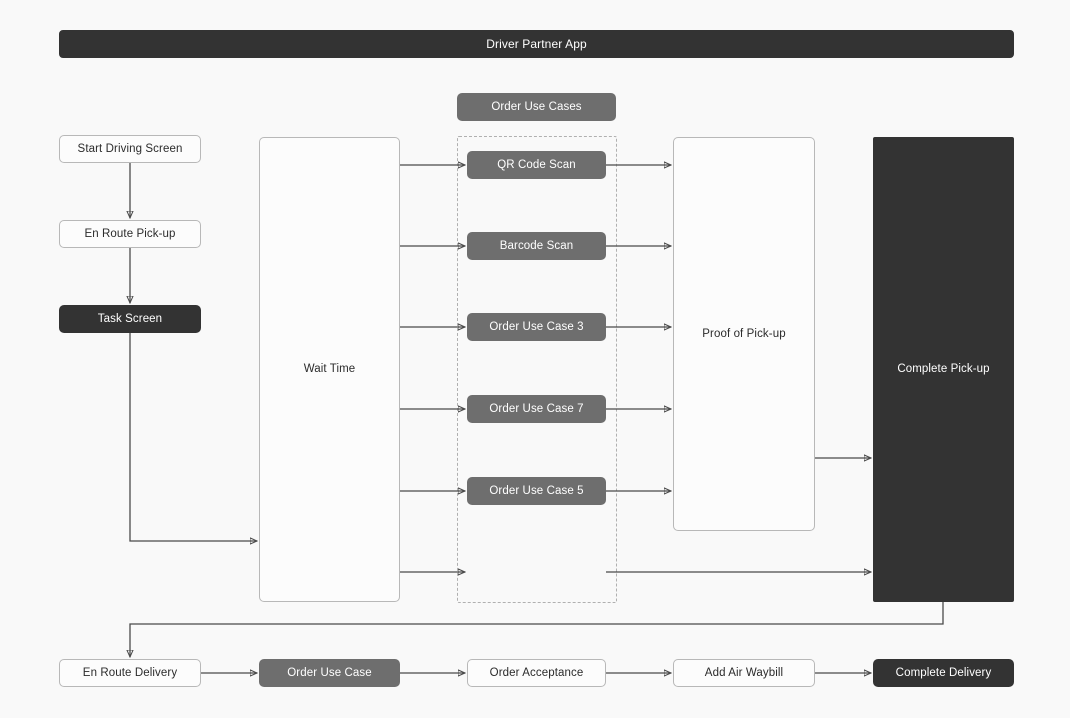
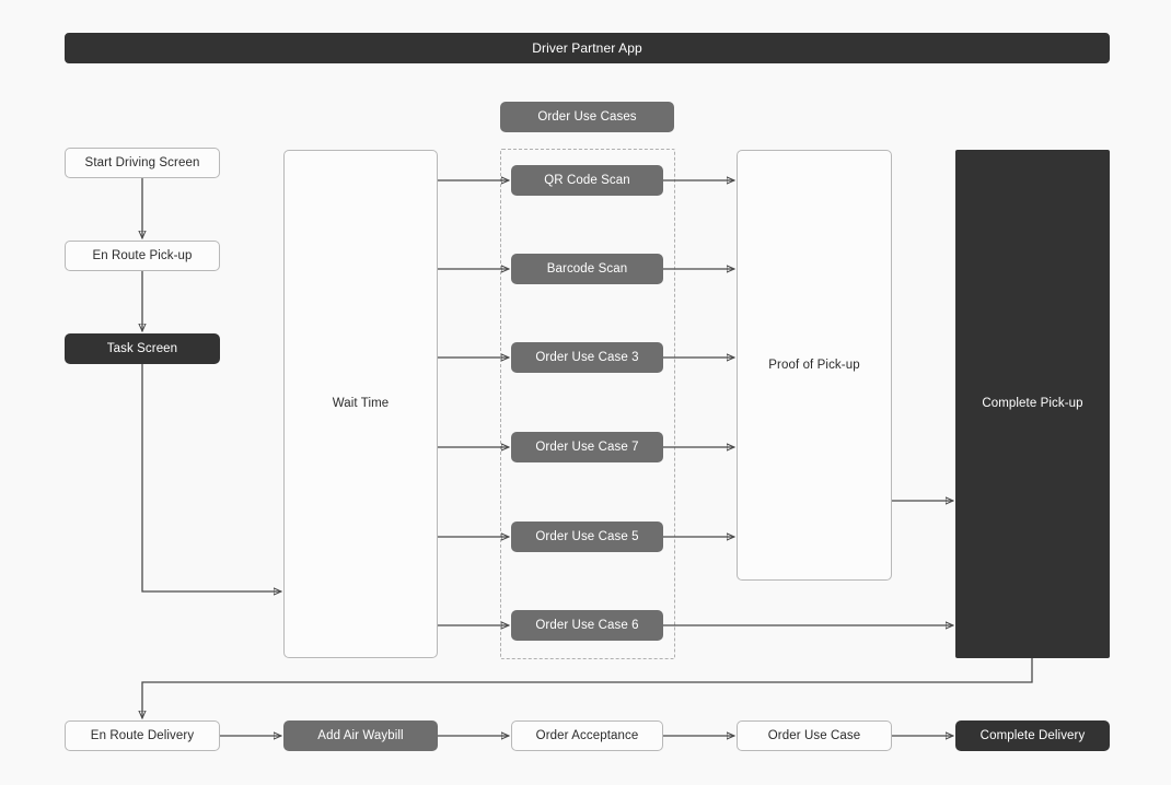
  Driver Partner App
  Order Use Cases
  Start Driving Screen
  En Route Pick-up
  Task Screen
  Wait Time
  QR Code Scan
  Barcode Scan
  Order Use Case 3
  Order Use Case 7
  Order Use Case 5
+ Order Use Case 6
  Proof of Pick-up
  Complete Pick-up
  En Route Delivery
- Order Use Case
+ Add Air Waybill
  Order Acceptance
- Add Air Waybill
+ Order Use Case
  Complete Delivery
